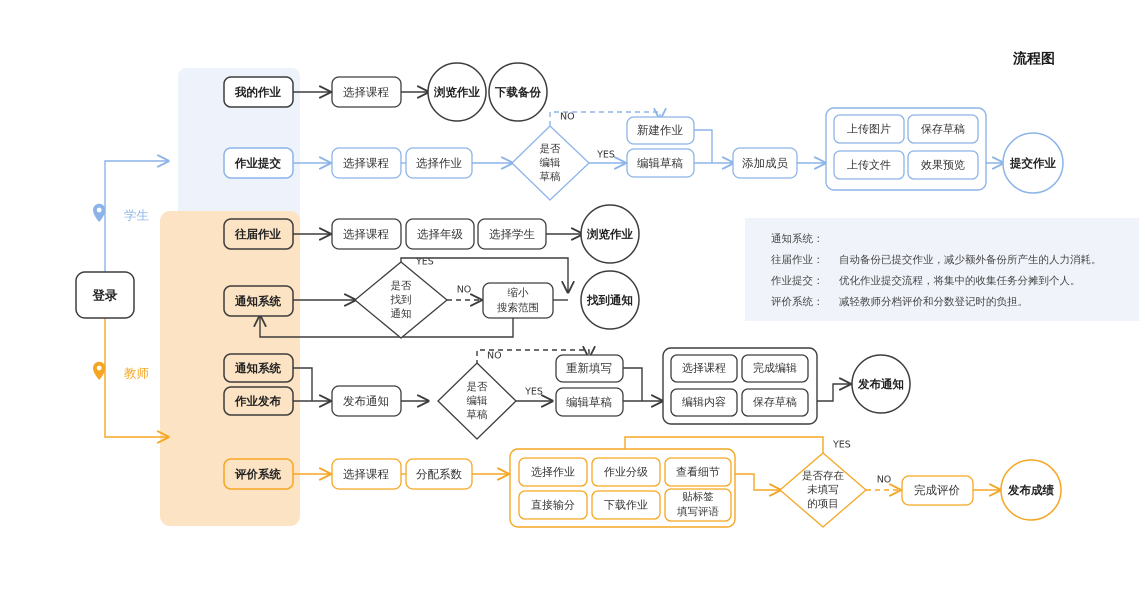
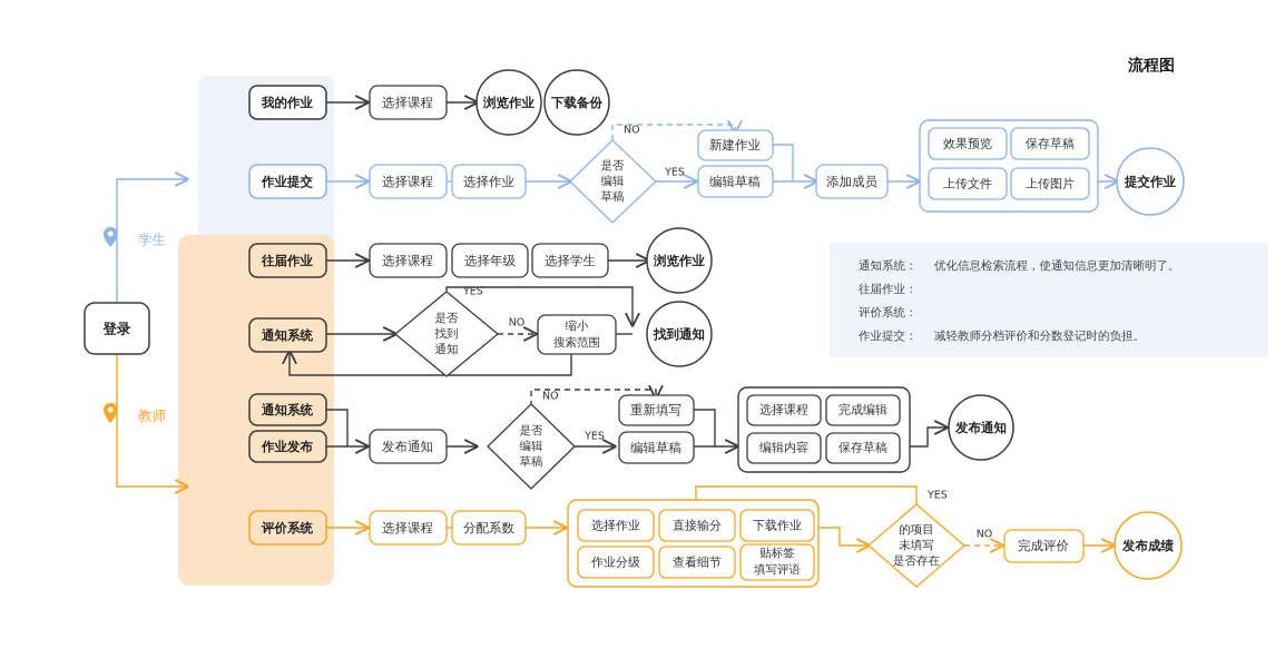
  流程图
  登录
  学生
  教师
  我的作业
  选择课程
  浏览作业
  下载备份
  作业提交
  选择课程
  选择作业
  是否
  编辑
  草稿
  NO
  YES
  新建作业
  编辑草稿
  添加成员
- 上传图片
+ 效果预览
  保存草稿
  上传文件
- 效果预览
+ 上传图片
  提交作业
  往届作业
  选择课程
  选择年级
  选择学生
  浏览作业
  通知系统
  是否
  找到
  通知
  YES
  NO
  缩小
  搜索范围
  找到通知
  通知系统
  作业发布
  发布通知
  是否
  编辑
  草稿
  NO
  YES
  重新填写
  编辑草稿
  选择课程
  完成编辑
  编辑内容
  保存草稿
  发布通知
  评价系统
  选择课程
  分配系数
  选择作业
- 作业分级
+ 直接输分
- 查看细节
+ 下载作业
- 直接输分
+ 作业分级
- 下载作业
+ 查看细节
  贴标签
  填写评语
- 是否存在
+ 的项目
  未填写
- 的项目
+ 是否存在
  YES
  NO
  完成评价
  发布成绩
  通知系统：
+ 优化信息检索流程，使通知信息更加清晰明了。
  往届作业：
- 自动备份已提交作业，减少额外备份所产生的人力消耗。
- 作业提交：
+ 评价系统：
- 优化作业提交流程，将集中的收集任务分摊到个人。
- 评价系统：
+ 作业提交：
  减轻教师分档评价和分数登记时的负担。
